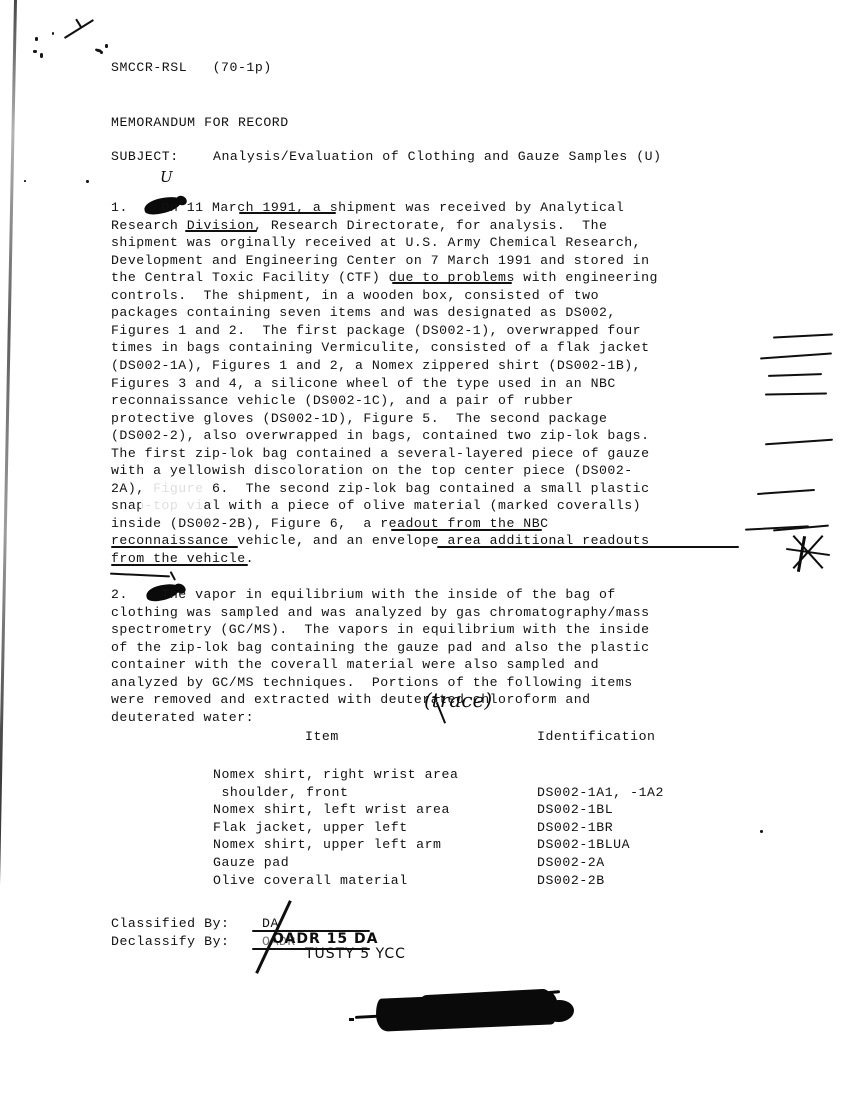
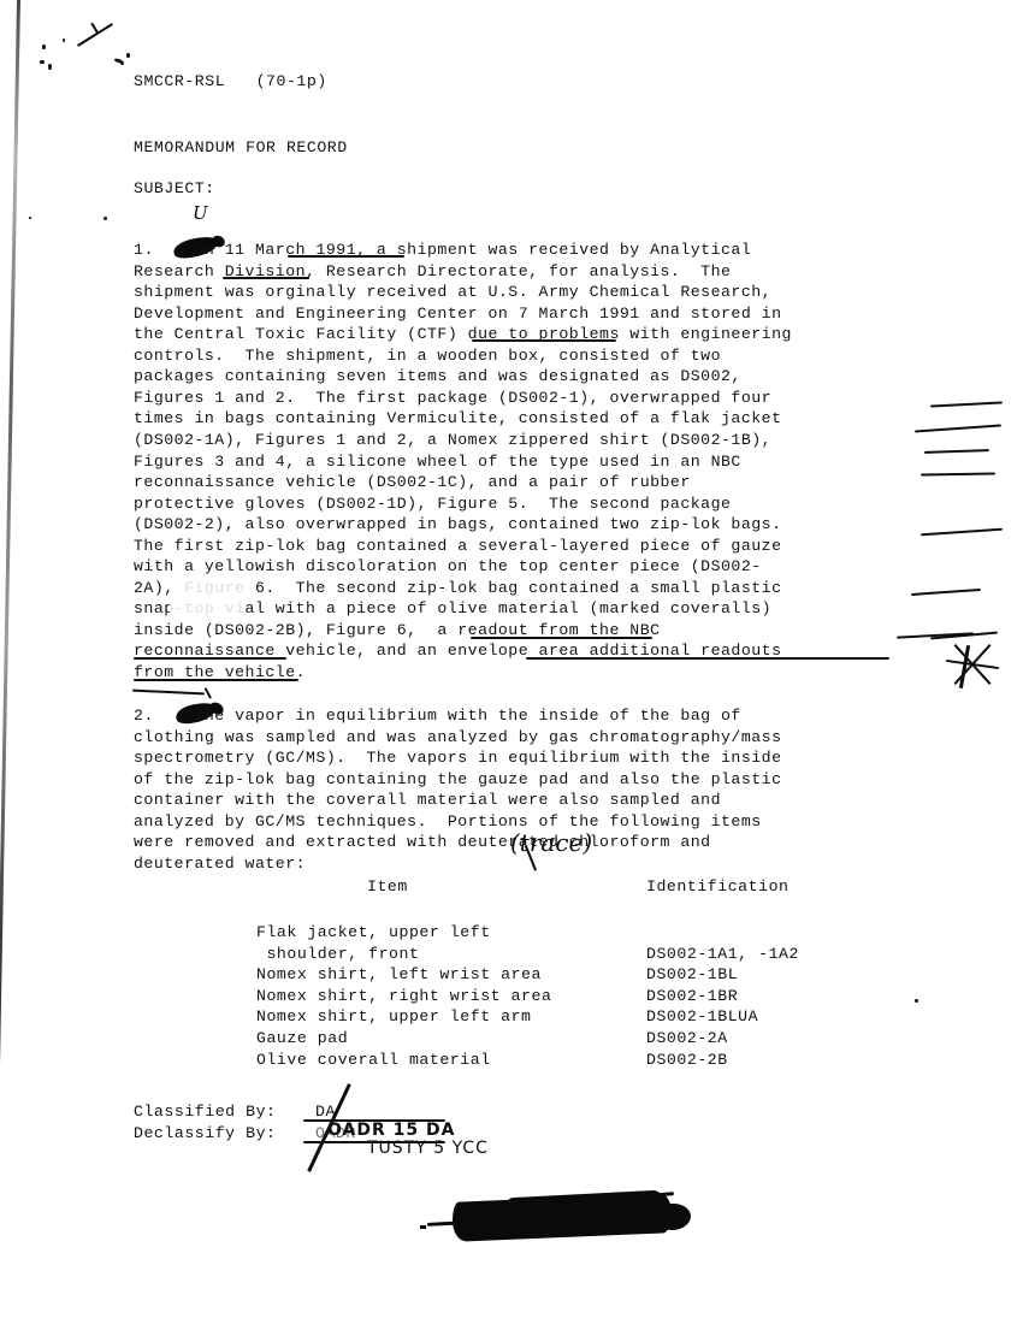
  SMCCR-RSL (70-1p)
  MEMORANDUM FOR RECORD
  SUBJECT:
- Analysis/Evaluation of Clothing and Gauze Samples (U)
  U
  1.
  On 11 March 1991, a shipment was received by Analytical
  Research Division, Research Directorate, for analysis. The
  shipment was orginally received at U.S. Army Chemical Research,
  Development and Engineering Center on 7 March 1991 and stored in
  the Central Toxic Facility (CTF) due to problems with engineering
  controls. The shipment, in a wooden box, consisted of two
  packages containing seven items and was designated as DS002,
  Figures 1 and 2. The first package (DS002-1), overwrapped four
  times in bags containing Vermiculite, consisted of a flak jacket
  (DS002-1A), Figures 1 and 2, a Nomex zippered shirt (DS002-1B),
  Figures 3 and 4, a silicone wheel of the type used in an NBC
  reconnaissance vehicle (DS002-1C), and a pair of rubber
  protective gloves (DS002-1D), Figure 5. The second package
  (DS002-2), also overwrapped in bags, contained two zip-lok bags.
  The first zip-lok bag contained a several-layered piece of gauze
  with a yellowish discoloration on the top center piece (DS002-
  2A), Figure 6. The second zip-lok bag contained a small plastic
  snap-top vial with a piece of olive material (marked coveralls)
  inside (DS002-2B), Figure 6, a readout from the NBC
  reconnaissance vehicle, and an envelope area additional readouts
  from the vehicle.
  2.
  The vapor in equilibrium with the inside of the bag of
  clothing was sampled and was analyzed by gas chromatography/mass
  spectrometry (GC/MS). The vapors in equilibrium with the inside
  of the zip-lok bag containing the gauze pad and also the plastic
  container with the coverall material were also sampled and
  analyzed by GC/MS techniques. Portions of the following items
  were removed and extracted with deuterated chloroform and
  deuterated water:
  (trace)
  Item
  Identification
- Nomex shirt, right wrist area
+ Flak jacket, upper left
  shoulder, front
  DS002-1A1, -1A2
  Nomex shirt, left wrist area
  DS002-1BL
- Flak jacket, upper left
+ Nomex shirt, right wrist area
  DS002-1BR
  Nomex shirt, upper left arm
  DS002-1BLUA
  Gauze pad
  DS002-2A
  Olive coverall material
  DS002-2B
  Classified By:
  DA
  Declassify By:
  OADR
  OADR 15 DA
  TUSTY 5 YCC
